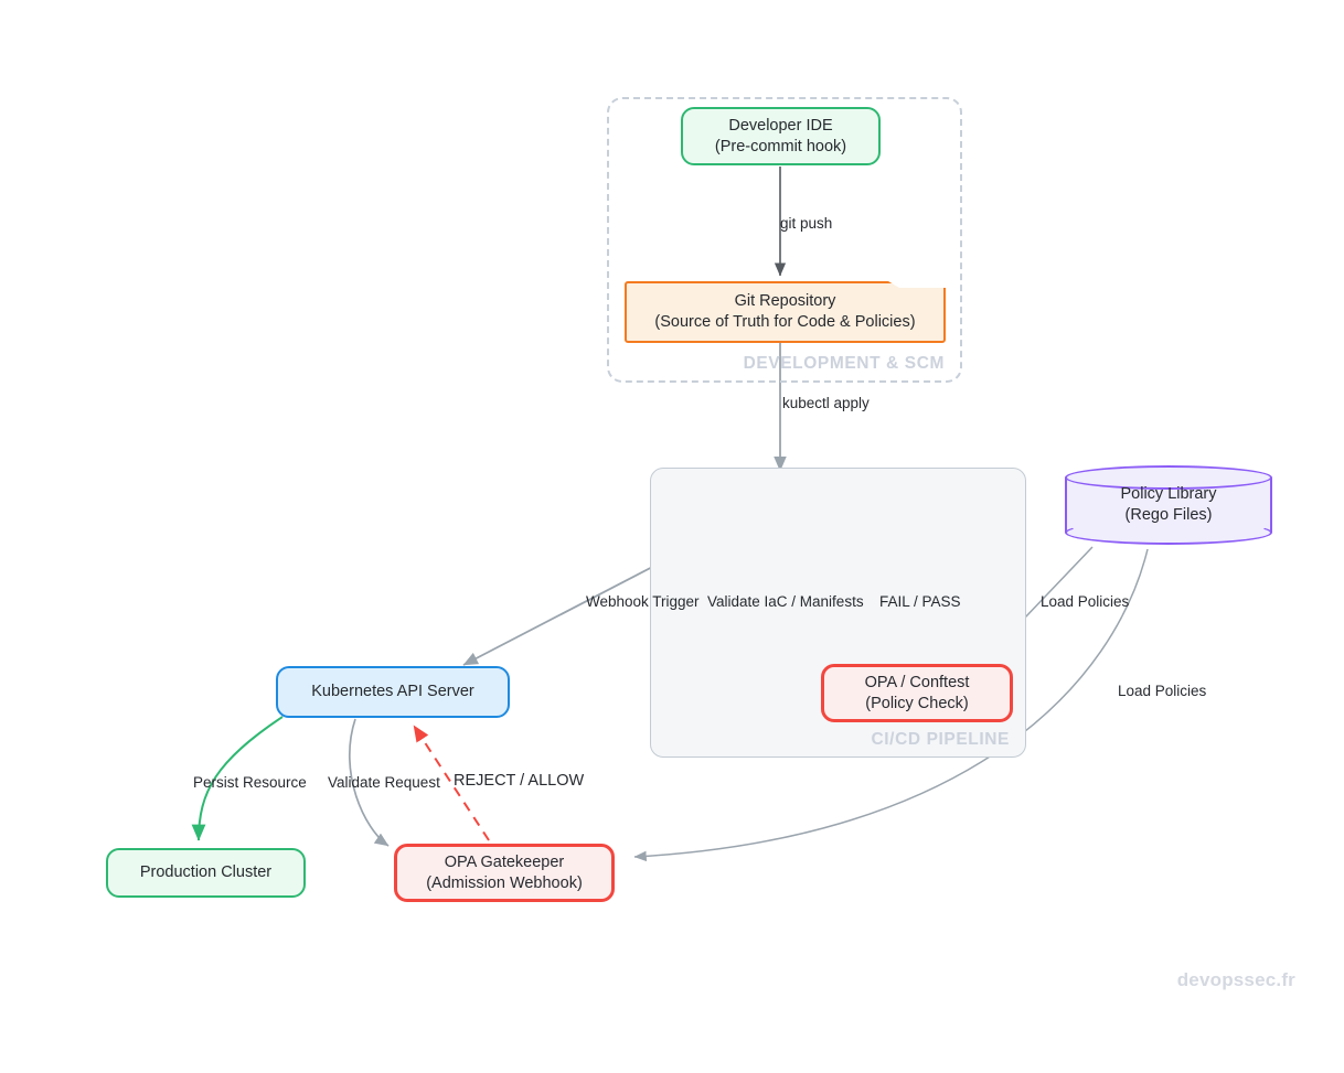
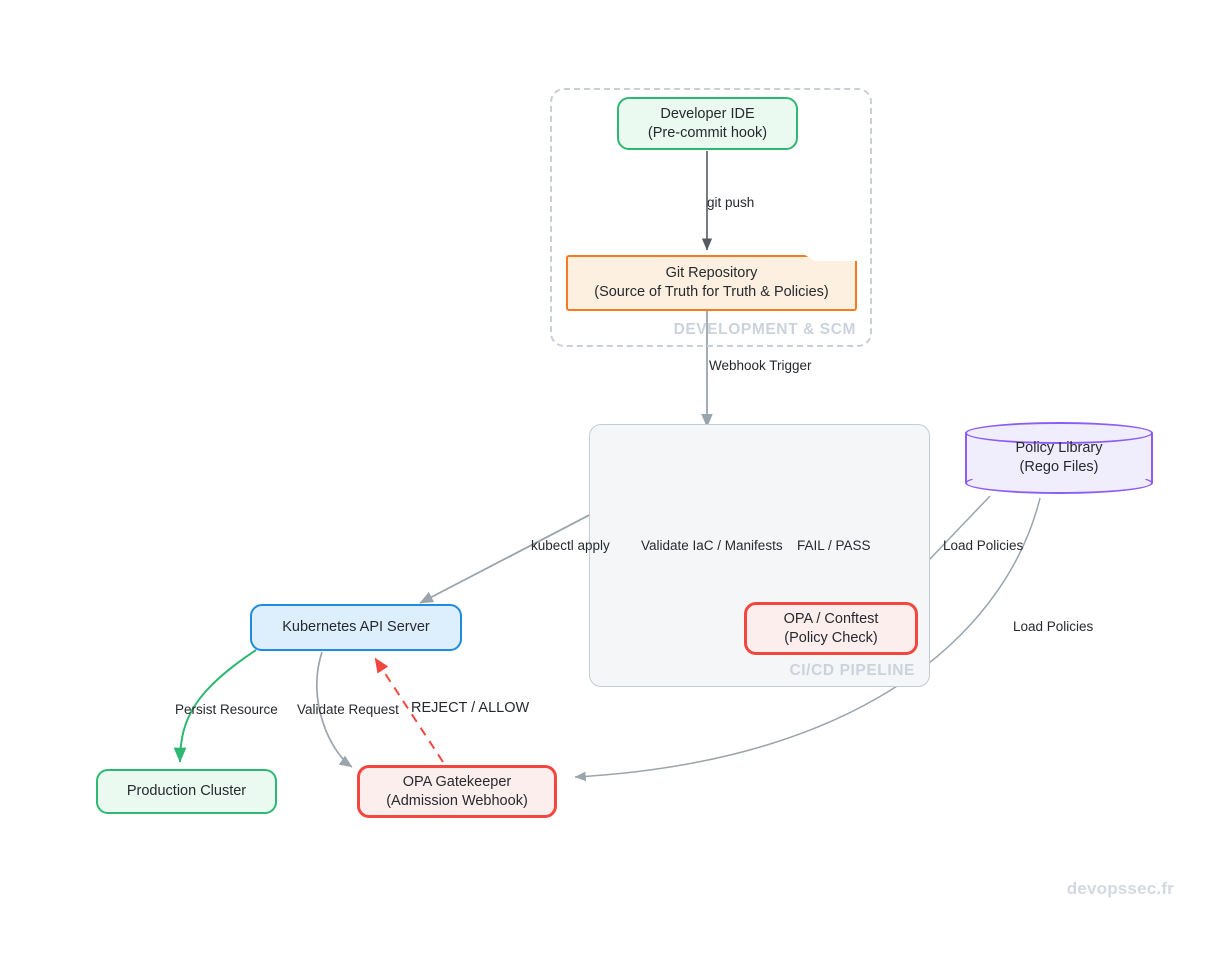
  DEVELOPMENT & SCM
  CI/CD PIPELINE
  Developer IDE
  (Pre-commit hook)
  Git Repository
- (Source of Truth for Code & Policies)
+ (Source of Truth for Truth & Policies)
  OPA / Conftest
  (Policy Check)
  Policy Library
  (Rego Files)
  Kubernetes API Server
  Production Cluster
  OPA Gatekeeper
  (Admission Webhook)
  git push
- kubectl apply
+ Webhook Trigger
  Validate IaC / Manifests
  FAIL / PASS
- Webhook Trigger
+ kubectl apply
  Load Policies
  Load Policies
  Persist Resource
  Validate Request
  REJECT / ALLOW
  devopssec.fr
